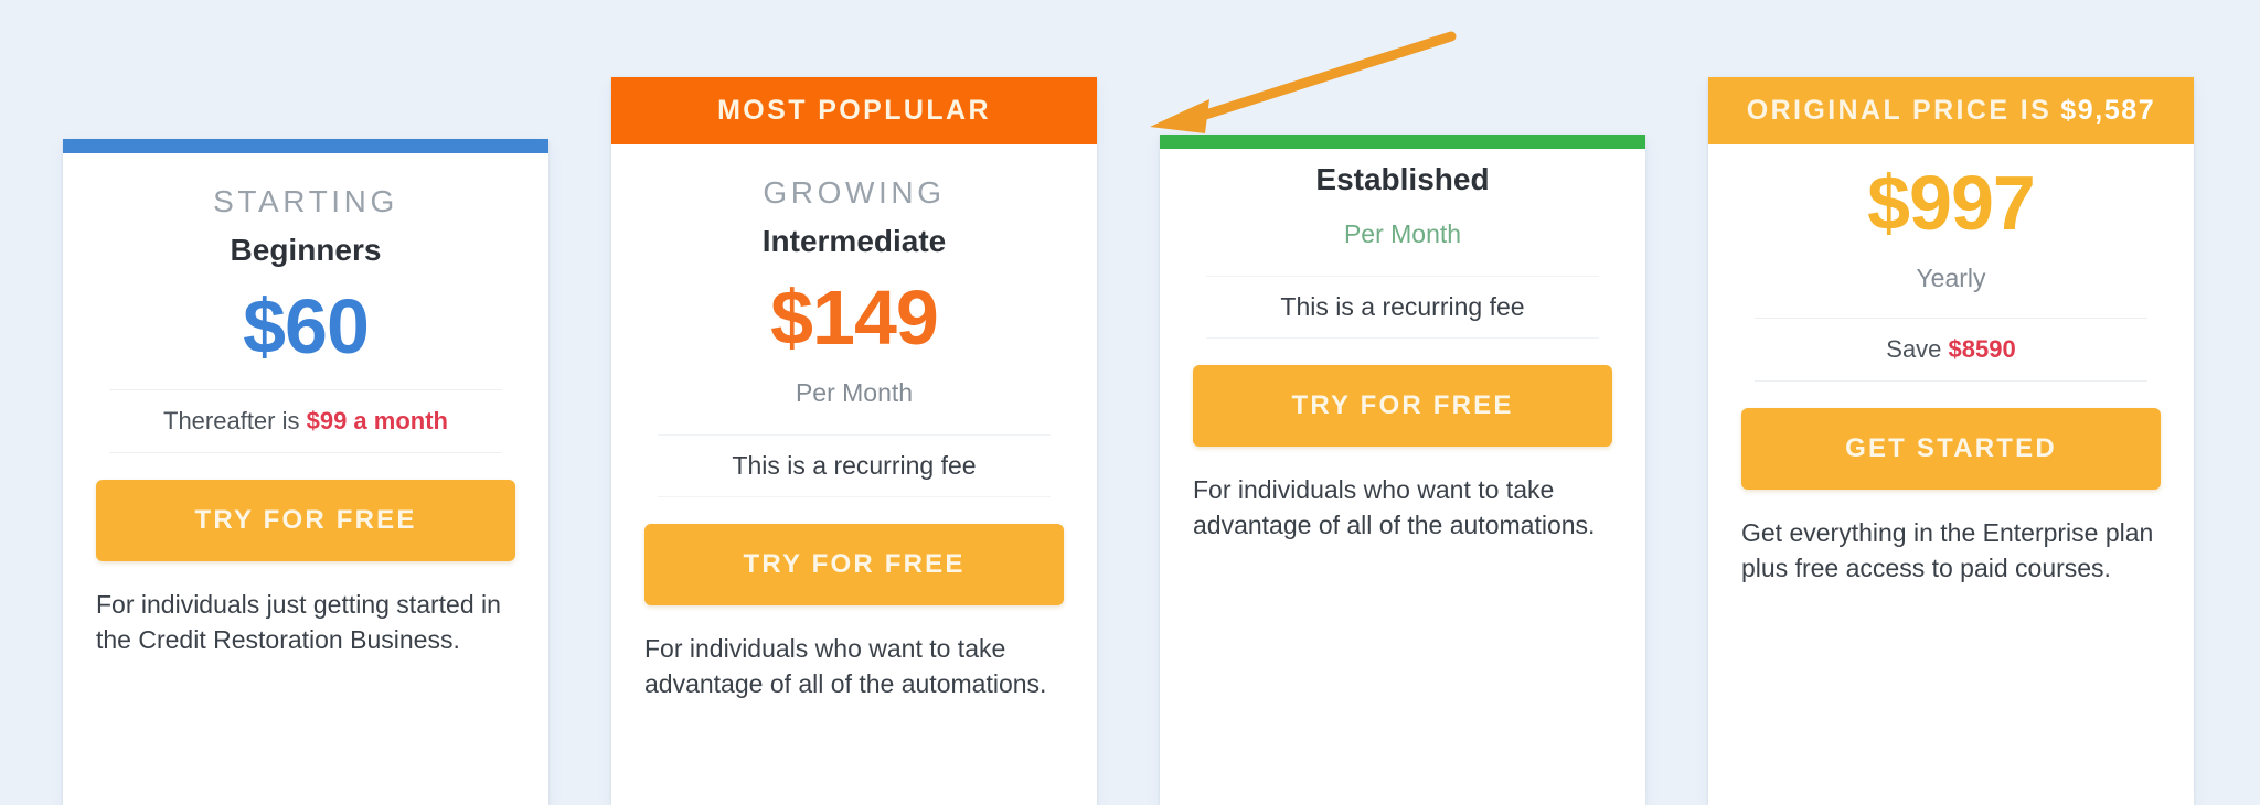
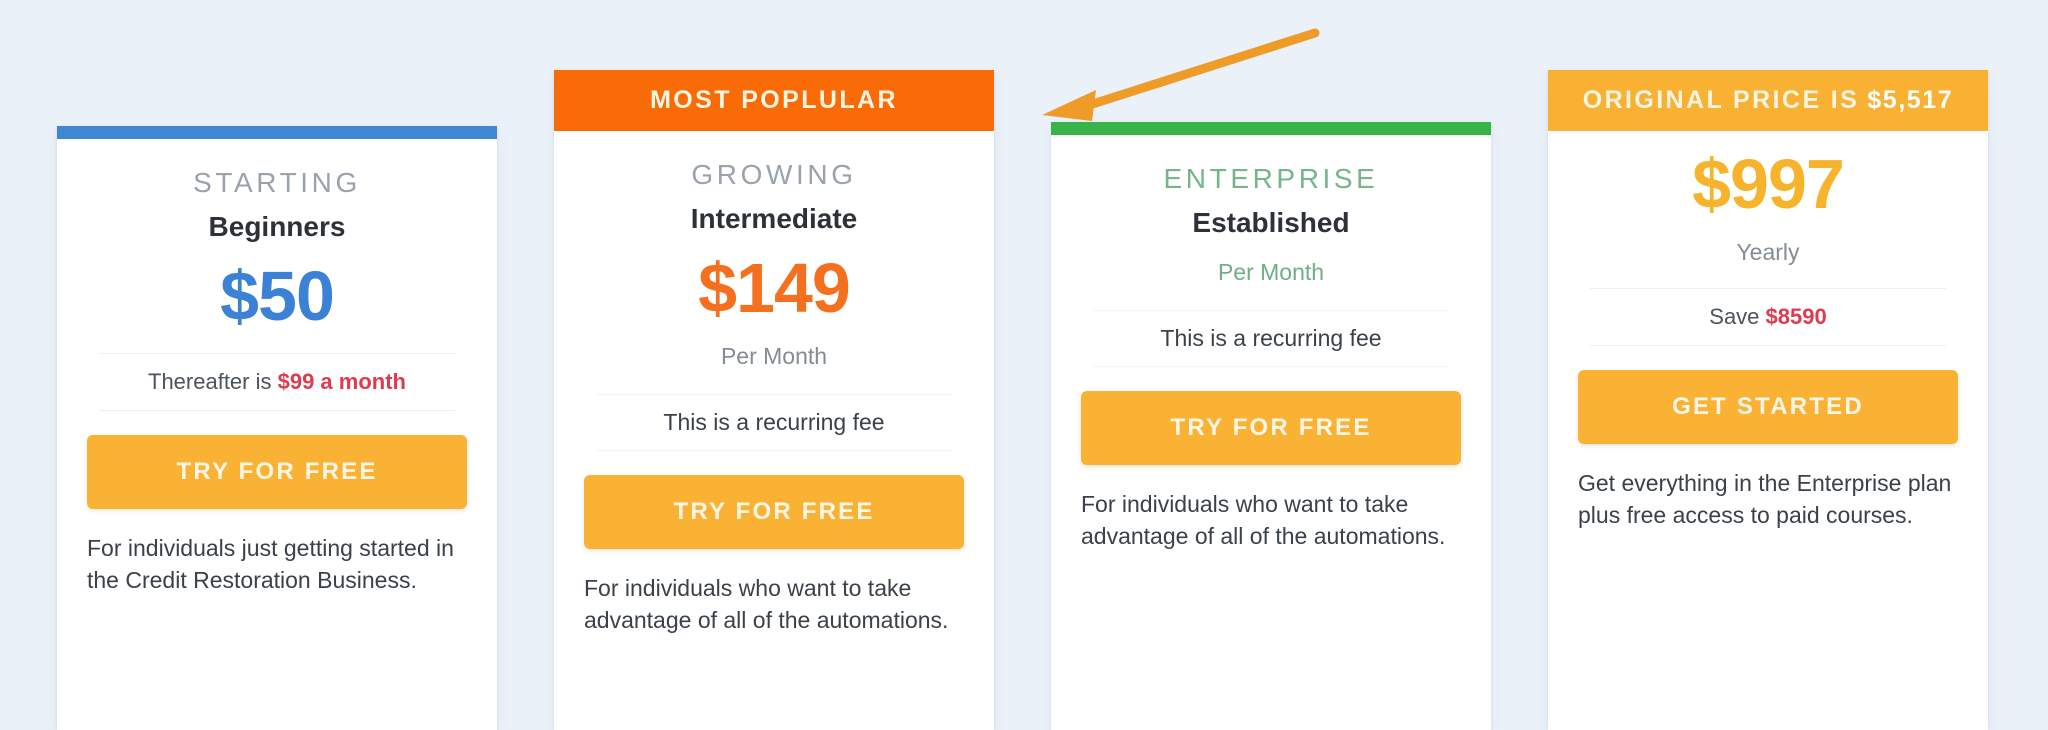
  STARTING
  Beginners
- $60
+ $50
  Thereafter is $99 a month
  TRY FOR FREE
  For individuals just getting started in the Credit Restoration Business.
  MOST POPLULAR
  GROWING
  Intermediate
  $149
  Per Month
  This is a recurring fee
  TRY FOR FREE
  For individuals who want to take advantage of all of the automations.
+ ENTERPRISE
  Established
  Per Month
  This is a recurring fee
  TRY FOR FREE
  For individuals who want to take advantage of all of the automations.
  ORIGINAL PRICE IS
- $9,587
+ $5,517
  $997
  Yearly
  Save $8590
  GET STARTED
  Get everything in the Enterprise plan plus free access to paid courses.
